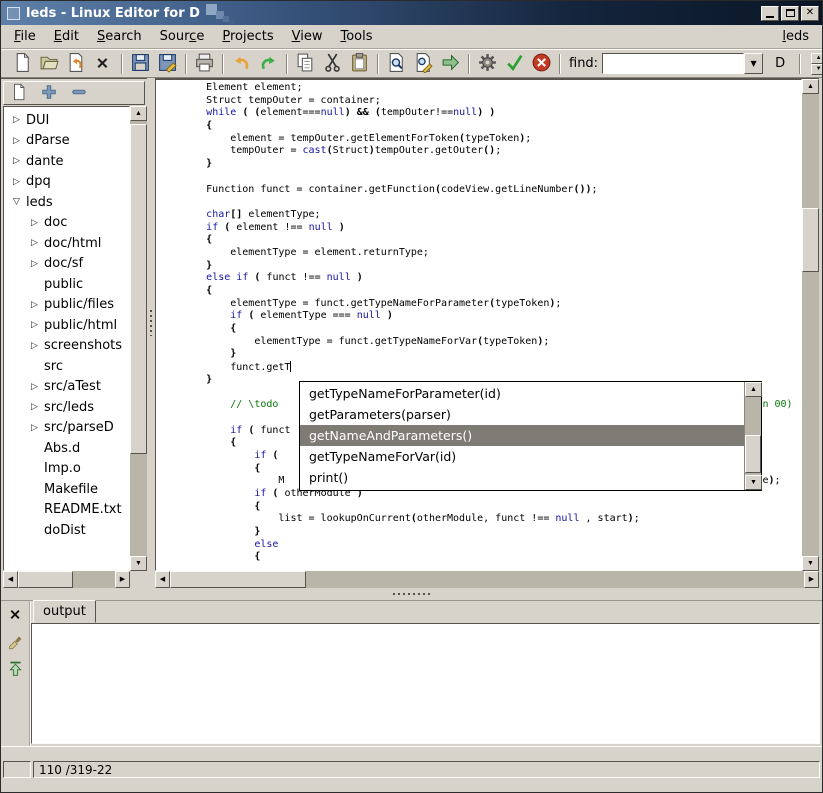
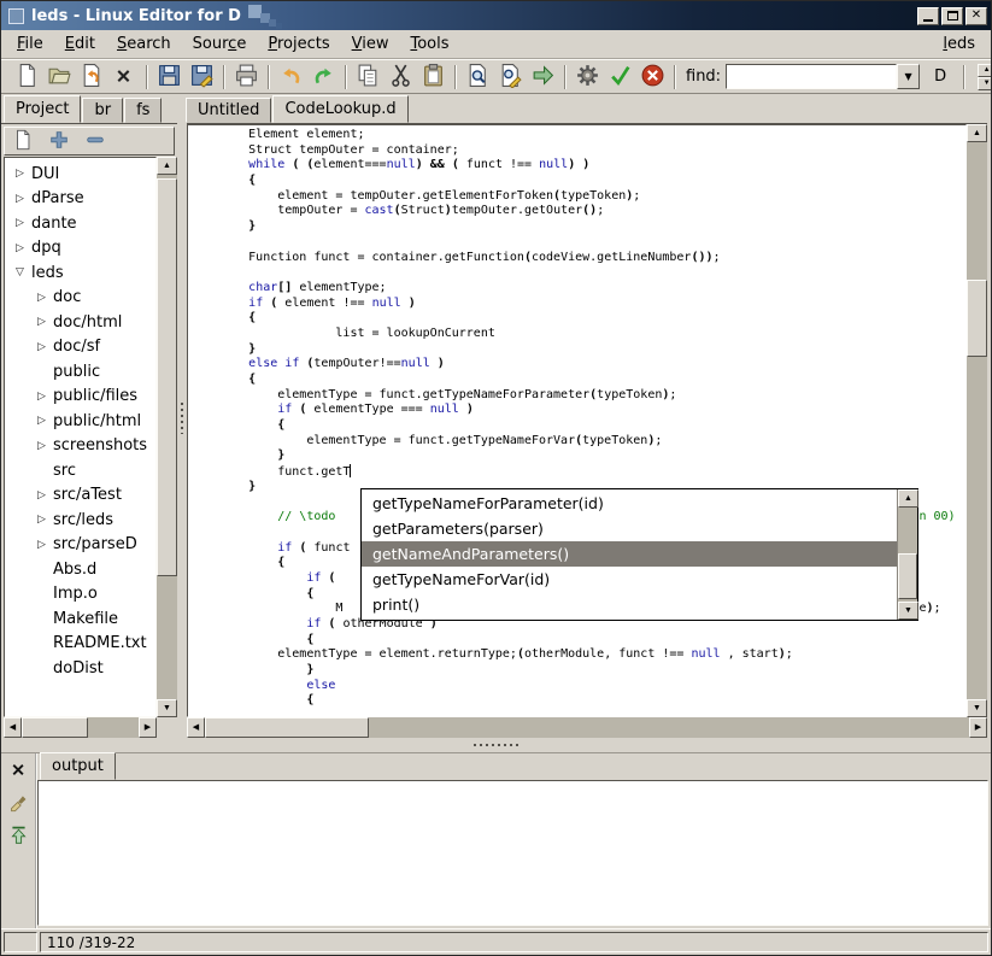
  leds - Linux Editor for D
  ✕
  File
  Edit
  Search
  Source
  Projects
  View
  Tools
  leds
  find:
  ▼
  D
+ Project
+ br
+ fs
+ Untitled
+ CodeLookup.d
  ▷
  DUI
  ▷
  dParse
  ▷
  dante
  ▷
  dpq
  ▽
  leds
  ▷
  doc
  ▷
  doc/html
  ▷
  doc/sf
  public
  ▷
  public/files
  ▷
  public/html
  ▷
  screenshots
  src
  ▷
  src/aTest
  ▷
  src/leds
  ▷
  src/parseD
  Abs.d
  Imp.o
  Makefile
  README.txt
  doDist
  Element element;
  Struct tempOuter = container;
- while ( (element===null) && (tempOuter!==null) )
+ while ( (element===null) && ( funct !== null) )
  {
  element = tempOuter.getElementForToken(typeToken);
  tempOuter = cast(Struct)tempOuter.getOuter();
  }
  Function funct = container.getFunction(codeView.getLineNumber());
  char[] elementType;
  if ( element !== null )
  {
- elementType = element.returnType;
+ list = lookupOnCurrent
  }
- else if ( funct !== null )
+ else if (tempOuter!==null )
  {
  elementType = funct.getTypeNameForParameter(typeToken);
  if ( elementType === null )
  {
  elementType = funct.getTypeNameForVar(typeToken);
  }
  funct.getT
  }
  // \todo n 00)
  if ( funct
  {
  if (
  {
  M e);
  if ( otherModule )
  {
- list = lookupOnCurrent(otherModule, funct !== null , start);
+ elementType = element.returnType;(otherModule, funct !== null , start);
  }
  else
  {
  getTypeNameForParameter(id)
  getParameters(parser)
  getNameAndParameters()
  getTypeNameForVar(id)
  print()
  output
  110 /319-22
